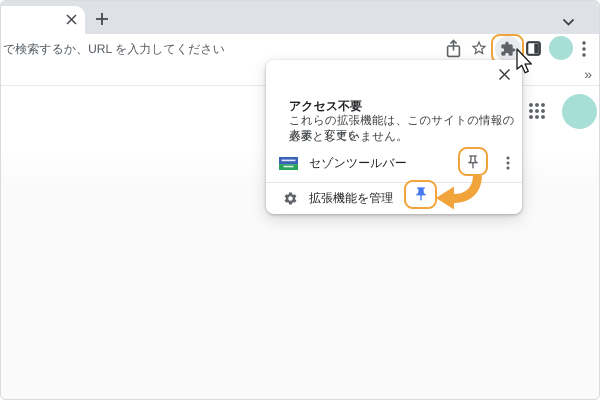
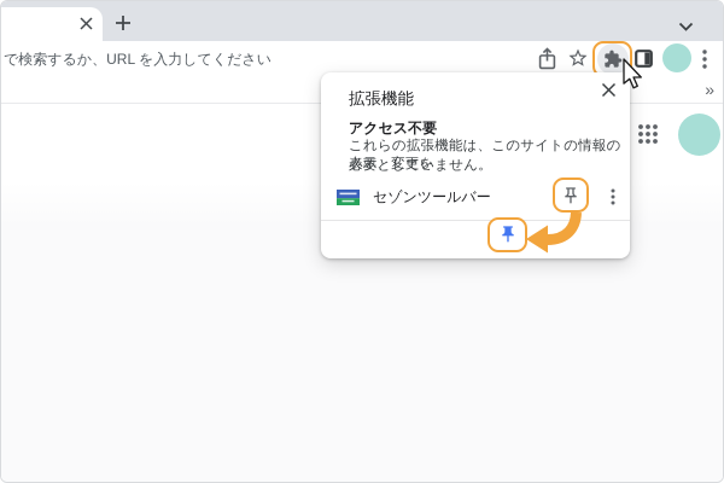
  で検索するか、URL を入力してください
  »
+ 拡張機能
  アクセス不要
  これらの拡張機能は、このサイトの情報の表示、変更を
  必要としていません。
  セゾンツールバー
- 拡張機能を管理
